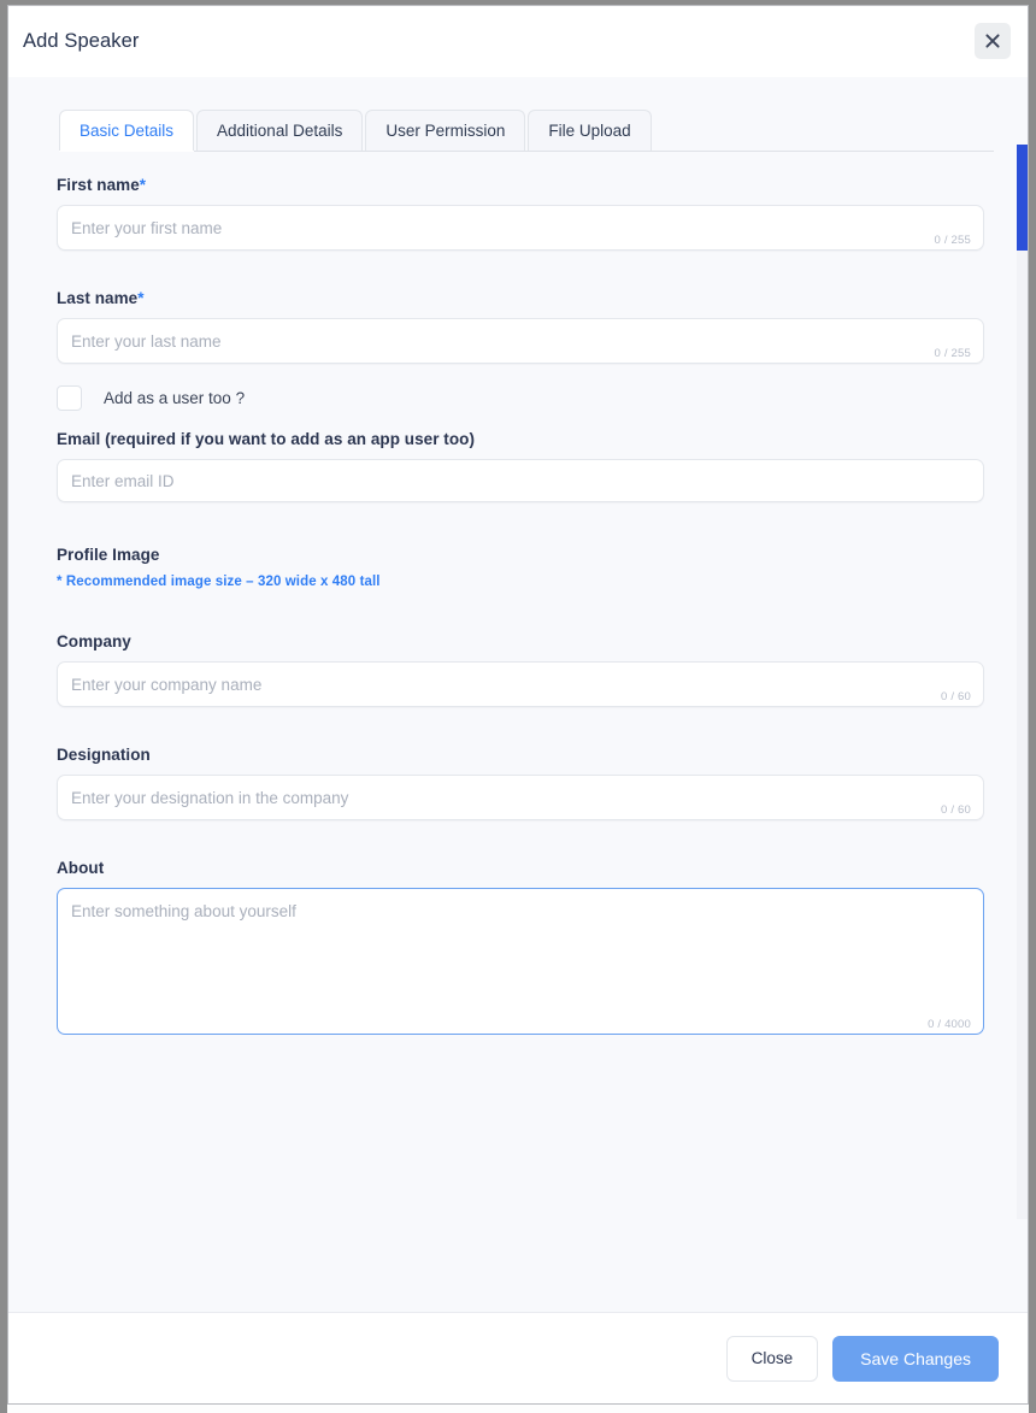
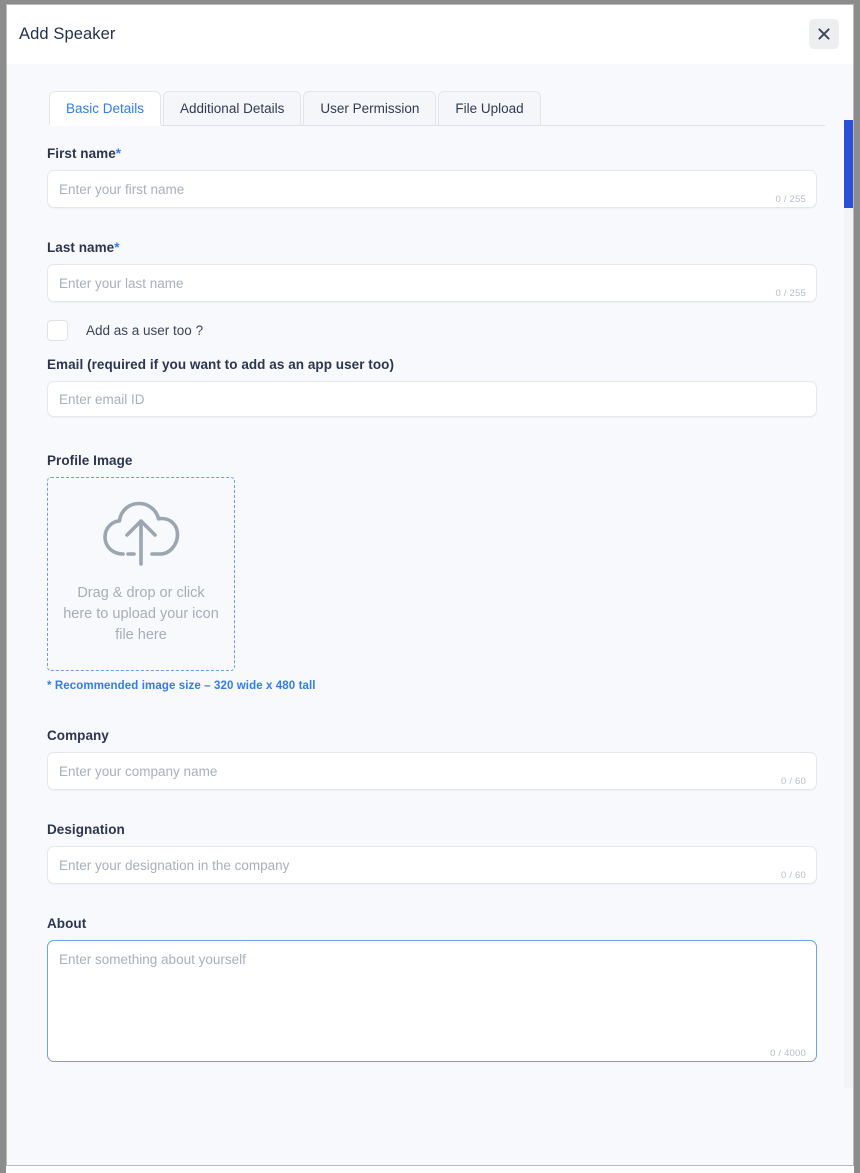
  Add Speaker
  Basic Details
  Additional Details
  User Permission
  File Upload
  First name*
  Enter your first name
  0 / 255
  Last name*
  Enter your last name
  0 / 255
  Add as a user too ?
  Email (required if you want to add as an app user too)
  Enter email ID
  Profile Image
+ Drag & drop or click here to upload your icon file here
  * Recommended image size – 320 wide x 480 tall
  Company
  Enter your company name
  0 / 60
  Designation
  Enter your designation in the company
  0 / 60
  About
  Enter something about yourself
  0 / 4000
- Close
- Save Changes
